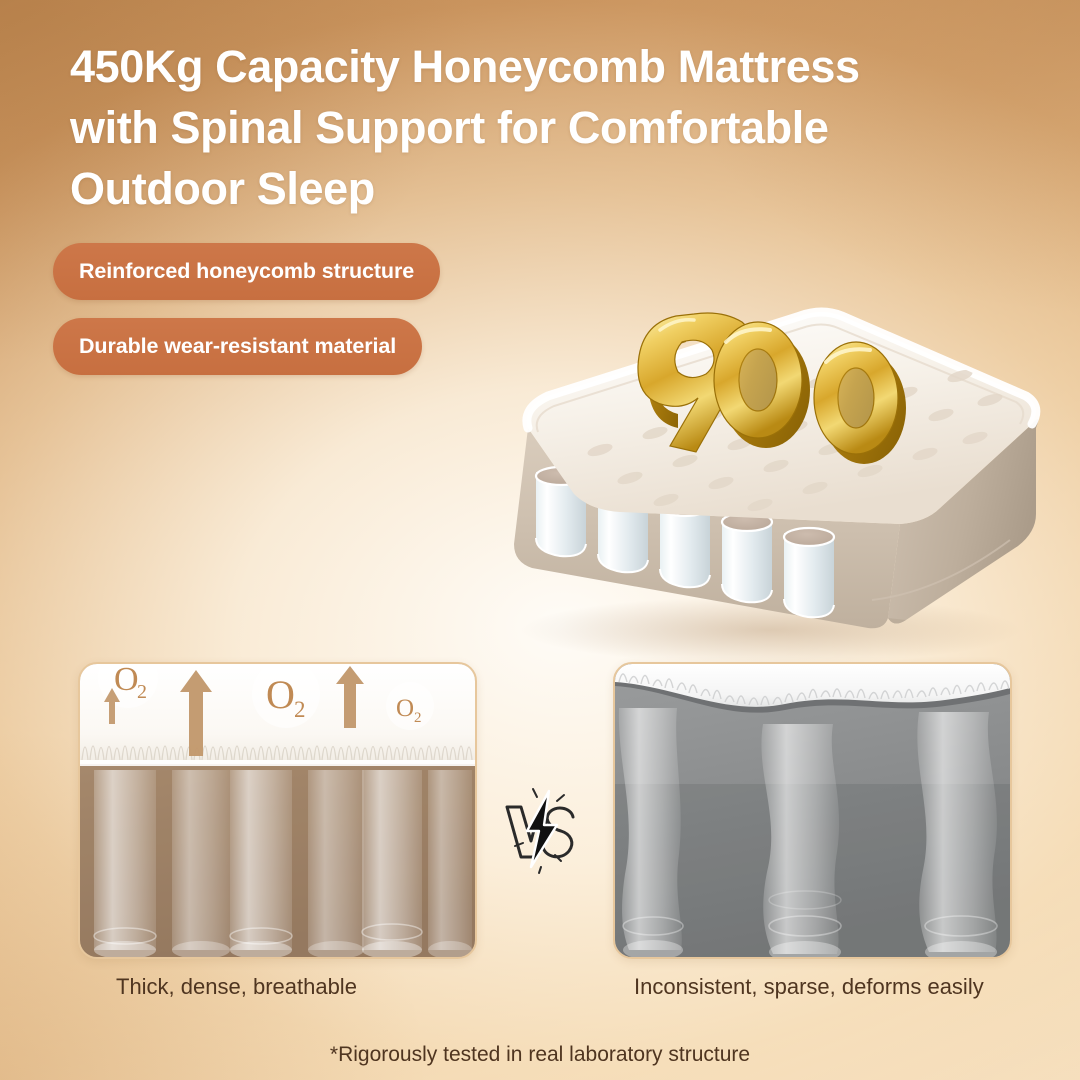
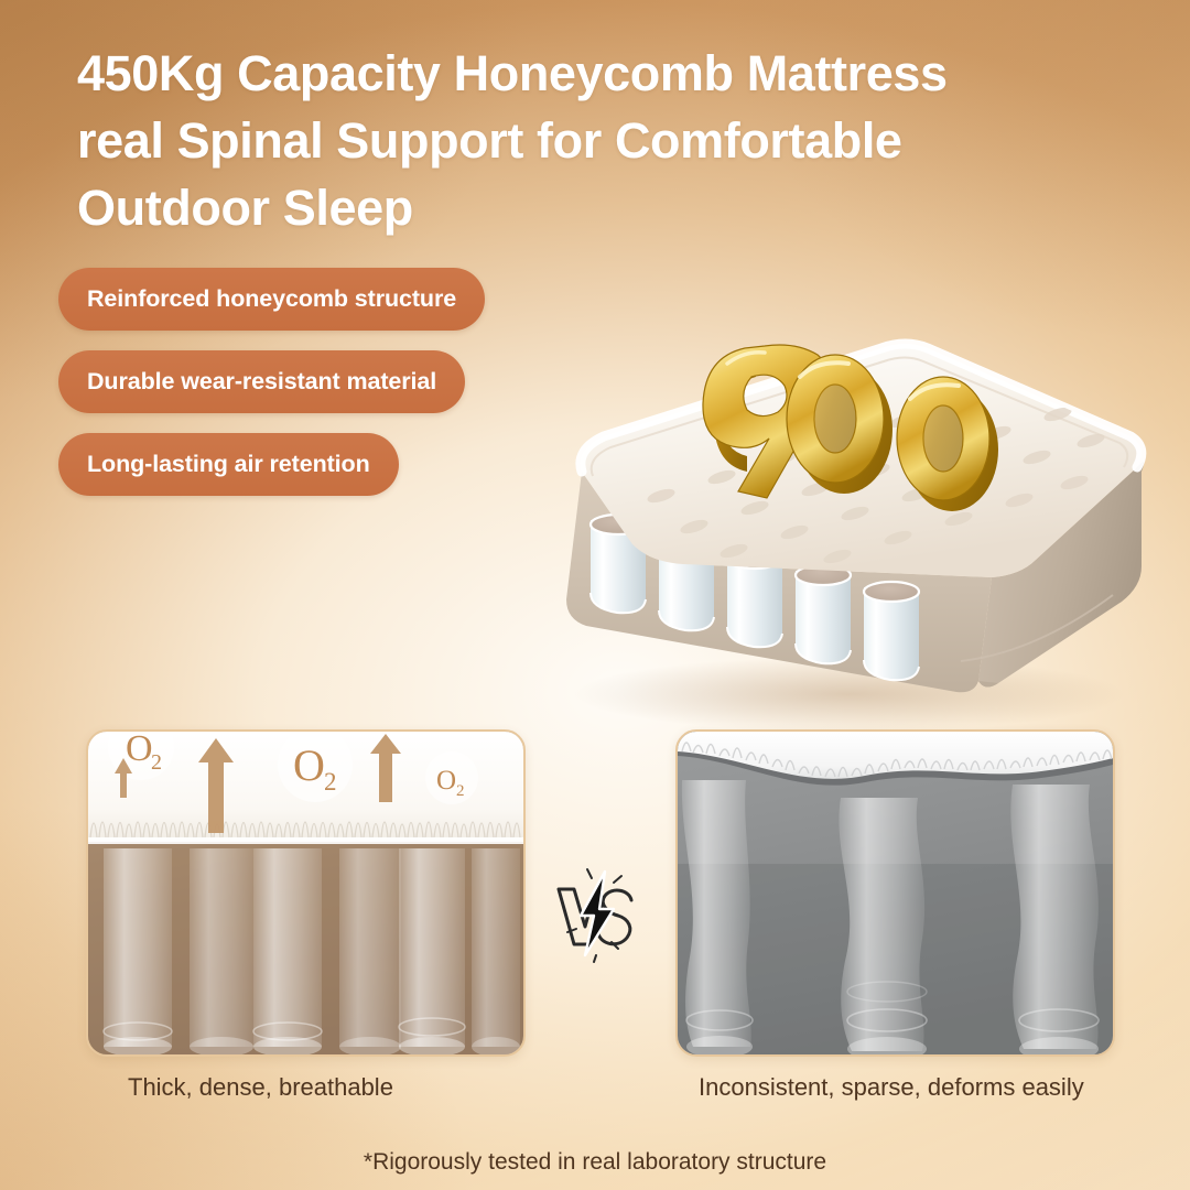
  450Kg Capacity Honeycomb Mattress
- with Spinal Support for Comfortable
+ real Spinal Support for Comfortable
  Outdoor Sleep
  Reinforced honeycomb structure
  Durable wear-resistant material
+ Long-lasting air retention
  O
  2
  O
  2
  O
  2
  Thick, dense, breathable
  Inconsistent, sparse, deforms easily
  *Rigorously tested in real laboratory structure
